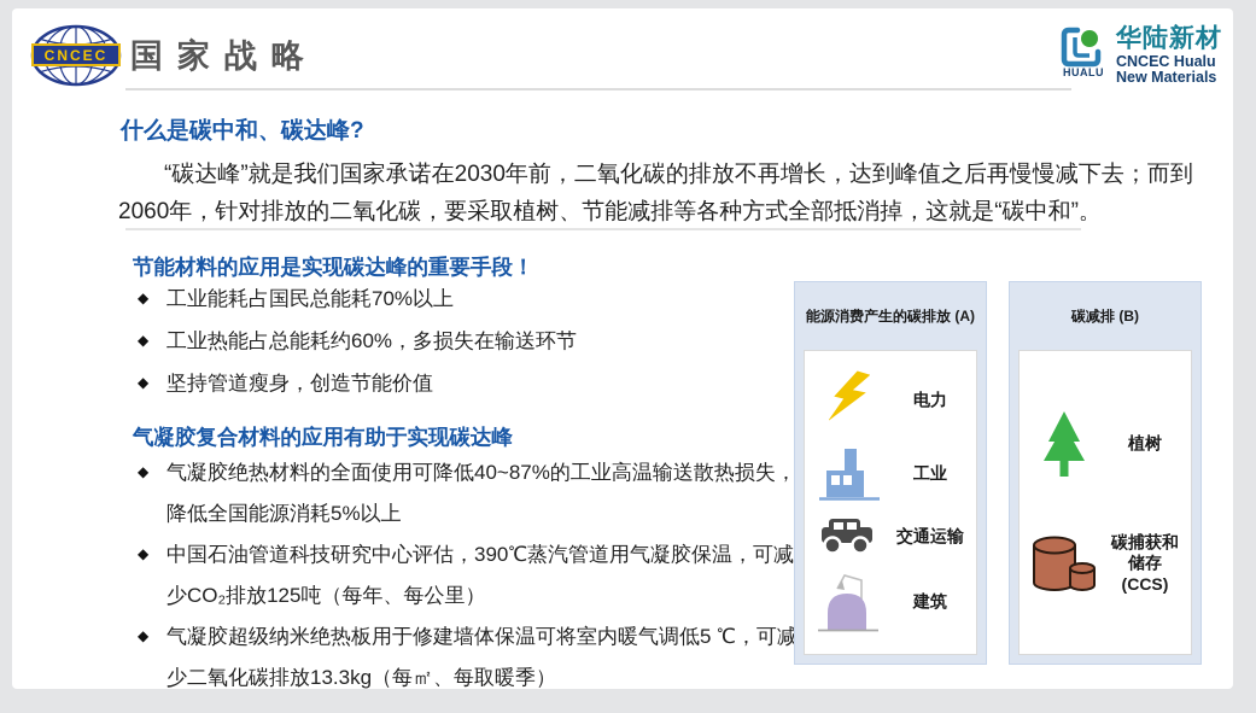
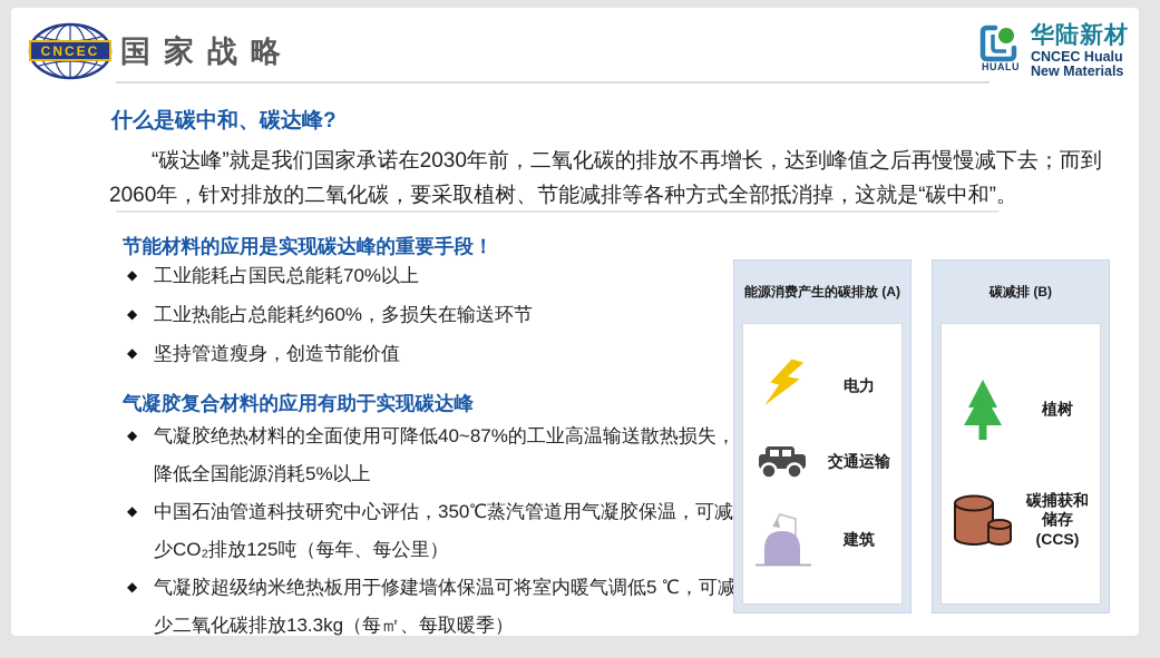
  CNCEC
  国家战略
  HUALU
  华陆新材
  CNCEC Hualu
  New Materials
  什么是碳中和、碳达峰?
  “碳达峰”就是我们国家承诺在2030年前，二氧化碳的排放不再增长，达到峰值之后再慢慢减下去；而到2060年，针对排放的二氧化碳，要采取植树、节能减排等各种方式全部抵消掉，这就是“碳中和”。
  节能材料的应用是实现碳达峰的重要手段！
  ◆
  工业能耗占国民总能耗70%以上
  ◆
  工业热能占总能耗约60%，多损失在输送环节
  ◆
  坚持管道瘦身，创造节能价值
  气凝胶复合材料的应用有助于实现碳达峰
  ◆
  气凝胶绝热材料的全面使用可降低40~87%的工业高温输送散热损失，降低全国能源消耗5%以上
  ◆
- 中国石油管道科技研究中心评估，390℃蒸汽管道用气凝胶保温，可减少CO₂排放125吨（每年、每公里）
+ 中国石油管道科技研究中心评估，350℃蒸汽管道用气凝胶保温，可减少CO₂排放125吨（每年、每公里）
  ◆
  气凝胶超级纳米绝热板用于修建墙体保温可将室内暖气调低5 ℃，可减少二氧化碳排放13.3kg（每㎡、每取暖季）
  能源消费产生的碳排放 (A)
  电力
- 工业
  交通运输
  建筑
  碳减排 (B)
  植树
  碳捕获和储存
  (CCS)
